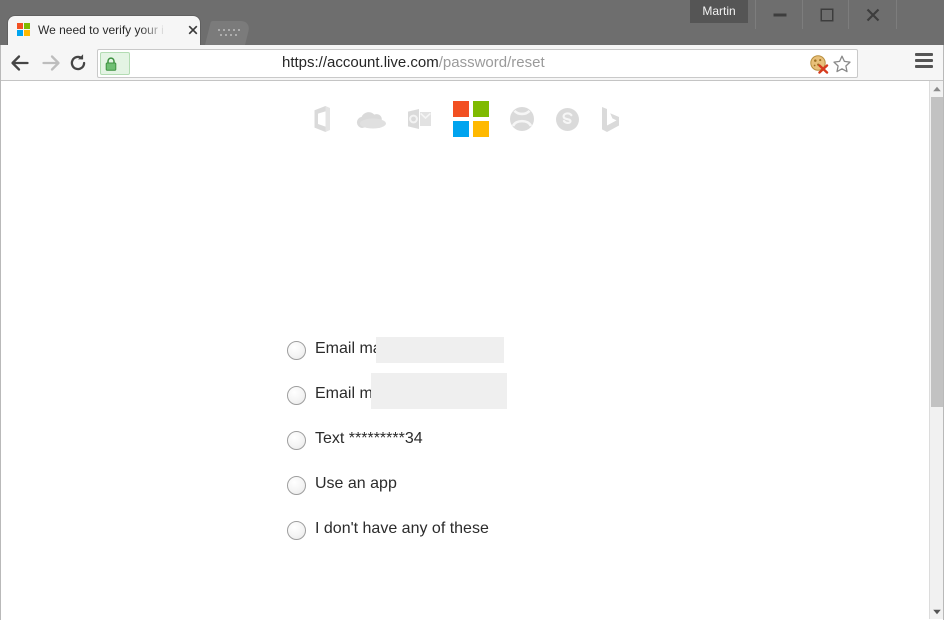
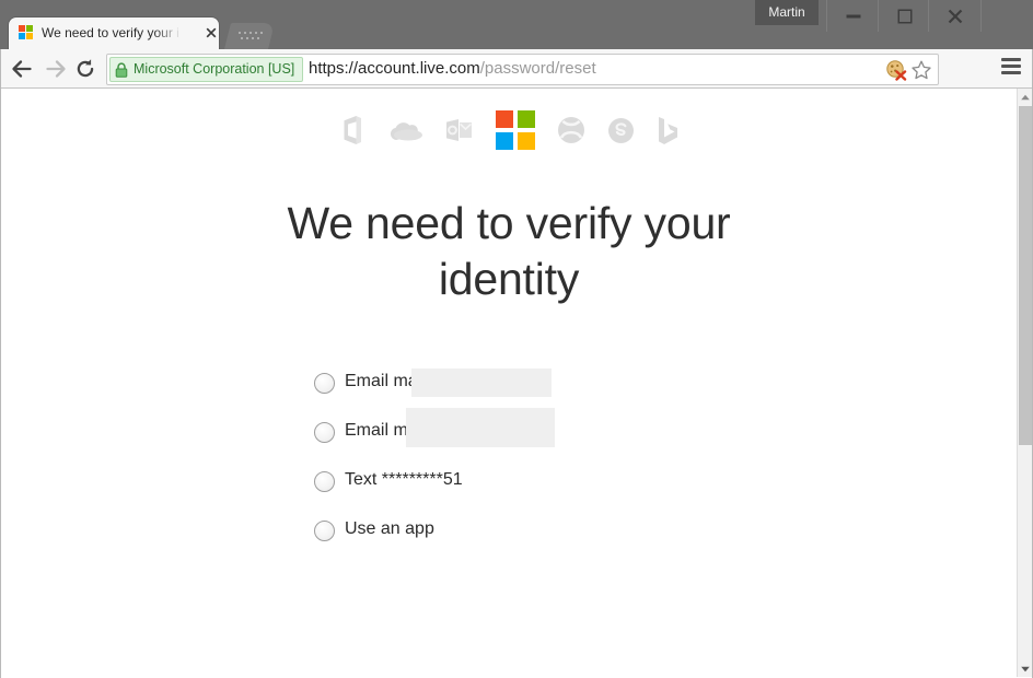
  We need to verify your i
  Martin
+ Microsoft Corporation [US]
  https://account.live.com/password/reset
+ We need to verify your identity
  Email m
  Email m
- Text *********34
+ Text *********51
  Use an app
- I don't have any of these
